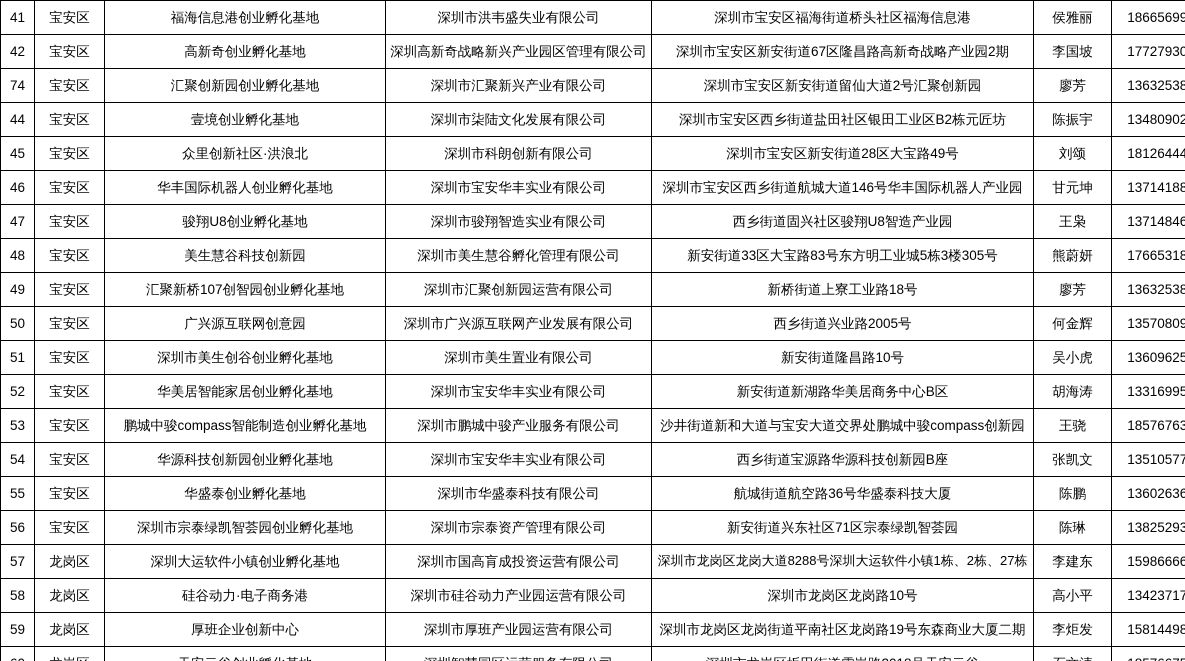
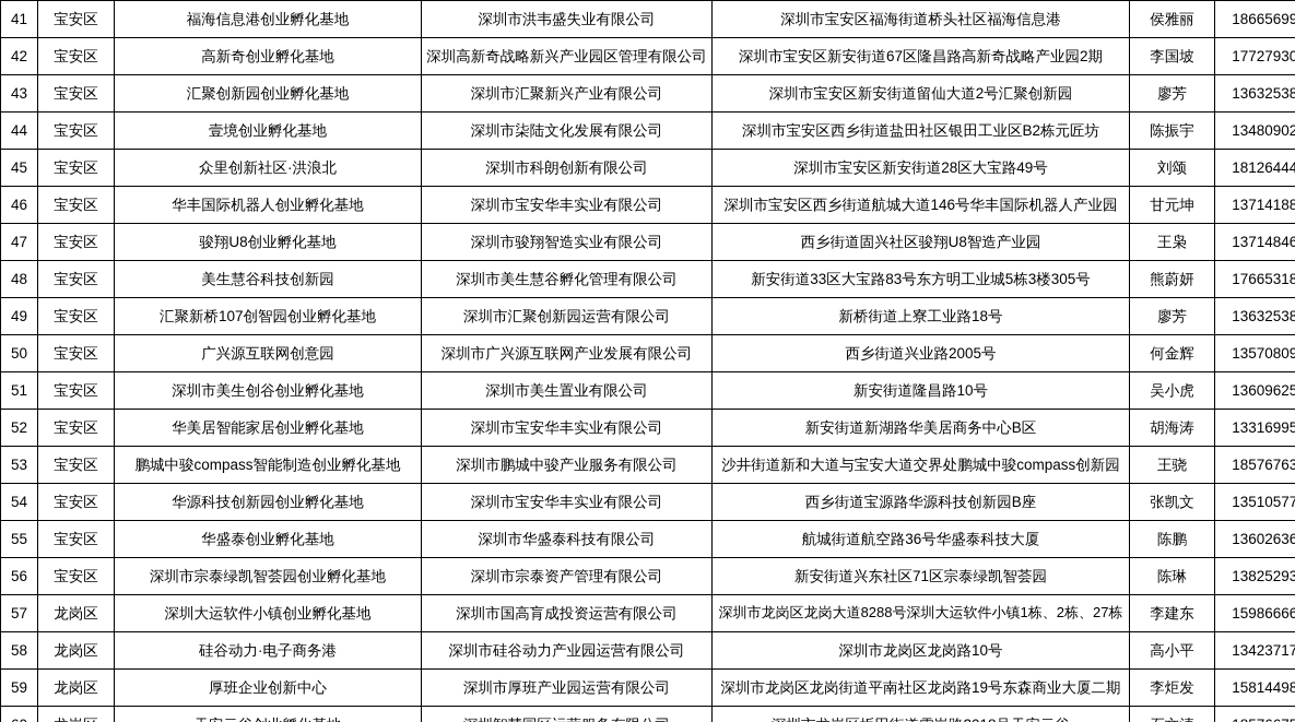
  41	宝安区	福海信息港创业孵化基地	深圳市洪韦盛失业有限公司	深圳市宝安区福海街道桥头社区福海信息港	侯雅丽	18665699
  42	宝安区	高新奇创业孵化基地	深圳高新奇战略新兴产业园区管理有限公司	深圳市宝安区新安街道67区隆昌路高新奇战略产业园2期	李国坡	17727930
- 74	宝安区	汇聚创新园创业孵化基地	深圳市汇聚新兴产业有限公司	深圳市宝安区新安街道留仙大道2号汇聚创新园	廖芳	13632538
+ 43	宝安区	汇聚创新园创业孵化基地	深圳市汇聚新兴产业有限公司	深圳市宝安区新安街道留仙大道2号汇聚创新园	廖芳	13632538
  44	宝安区	壹境创业孵化基地	深圳市柒陆文化发展有限公司	深圳市宝安区西乡街道盐田社区银田工业区B2栋元匠坊	陈振宇	13480902
  45	宝安区	众里创新社区·洪浪北	深圳市科朗创新有限公司	深圳市宝安区新安街道28区大宝路49号	刘颂	18126444
  46	宝安区	华丰国际机器人创业孵化基地	深圳市宝安华丰实业有限公司	深圳市宝安区西乡街道航城大道146号华丰国际机器人产业园	甘元坤	13714188
  47	宝安区	骏翔U8创业孵化基地	深圳市骏翔智造实业有限公司	西乡街道固兴社区骏翔U8智造产业园	王枭	13714846
  48	宝安区	美生慧谷科技创新园	深圳市美生慧谷孵化管理有限公司	新安街道33区大宝路83号东方明工业城5栋3楼305号	熊蔚妍	17665318
  49	宝安区	汇聚新桥107创智园创业孵化基地	深圳市汇聚创新园运营有限公司	新桥街道上寮工业路18号	廖芳	13632538
  50	宝安区	广兴源互联网创意园	深圳市广兴源互联网产业发展有限公司	西乡街道兴业路2005号	何金辉	13570809
  51	宝安区	深圳市美生创谷创业孵化基地	深圳市美生置业有限公司	新安街道隆昌路10号	吴小虎	13609625
  52	宝安区	华美居智能家居创业孵化基地	深圳市宝安华丰实业有限公司	新安街道新湖路华美居商务中心B区	胡海涛	13316995
  53	宝安区	鹏城中骏compass智能制造创业孵化基地	深圳市鹏城中骏产业服务有限公司	沙井街道新和大道与宝安大道交界处鹏城中骏compass创新园	王骁	18576763
  54	宝安区	华源科技创新园创业孵化基地	深圳市宝安华丰实业有限公司	西乡街道宝源路华源科技创新园B座	张凯文	13510577
  55	宝安区	华盛泰创业孵化基地	深圳市华盛泰科技有限公司	航城街道航空路36号华盛泰科技大厦	陈鹏	13602636
  56	宝安区	深圳市宗泰绿凯智荟园创业孵化基地	深圳市宗泰资产管理有限公司	新安街道兴东社区71区宗泰绿凯智荟园	陈琳	13825293
  57	龙岗区	深圳大运软件小镇创业孵化基地	深圳市国高肓成投资运营有限公司	深圳市龙岗区龙岗大道8288号深圳大运软件小镇1栋、2栋、27栋	李建东	15986666
  58	龙岗区	硅谷动力·电子商务港	深圳市硅谷动力产业园运营有限公司	深圳市龙岗区龙岗路10号	高小平	13423717
  59	龙岗区	厚班企业创新中心	深圳市厚班产业园运营有限公司	深圳市龙岗区龙岗街道平南社区龙岗路19号东森商业大厦二期	李炬发	15814498
